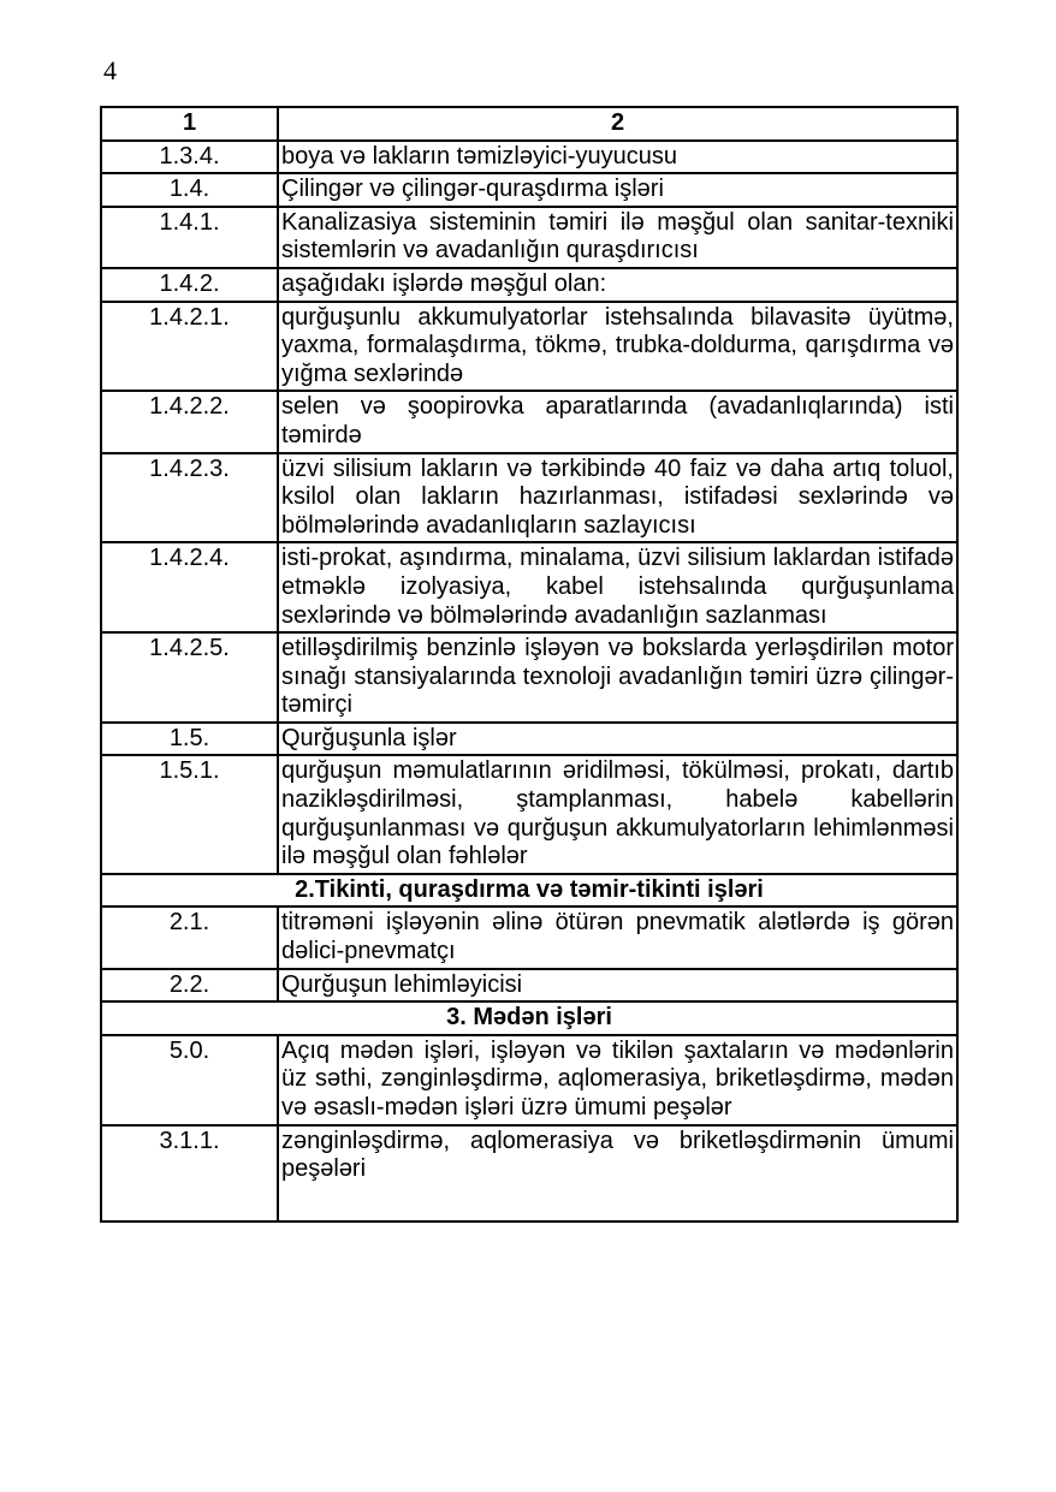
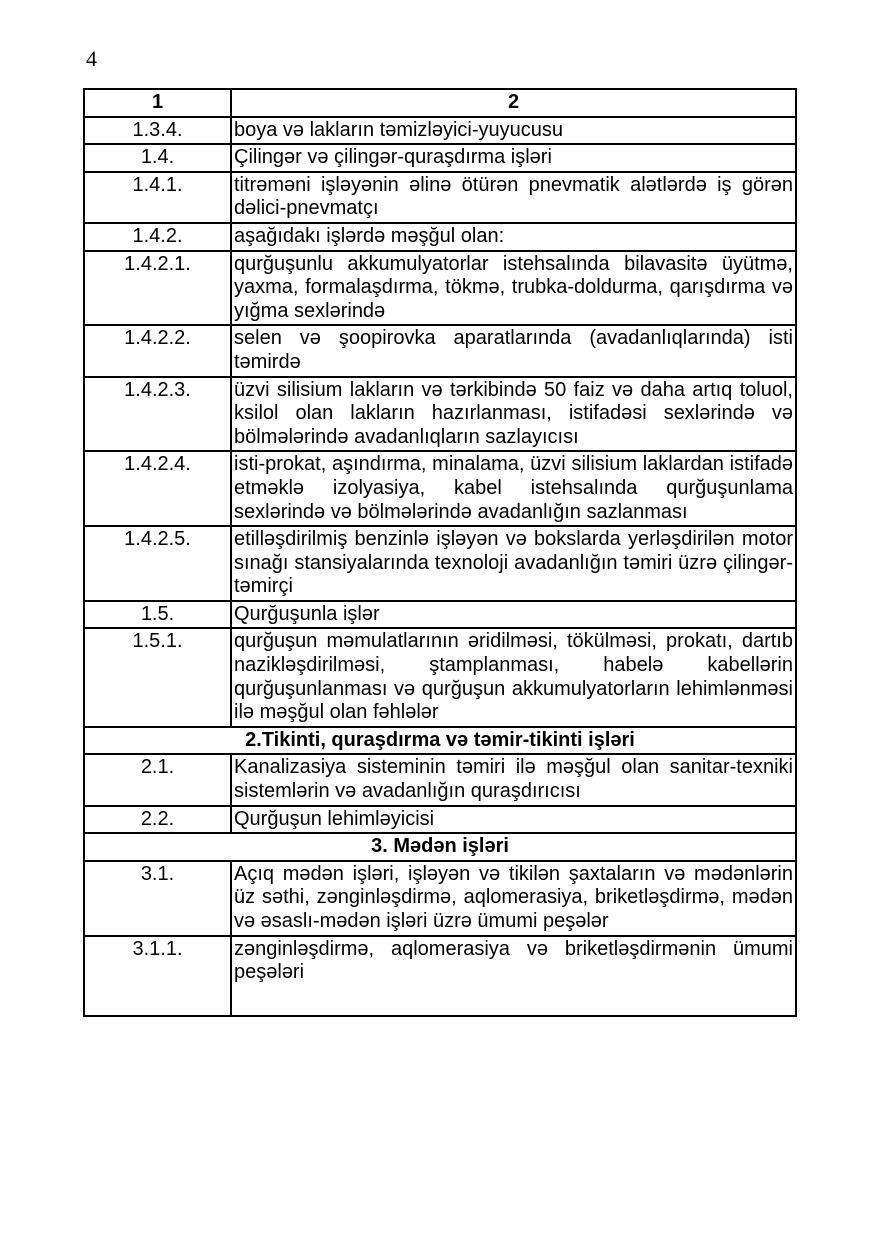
  4
  1	2
  1.3.4.	boya və lakların təmizləyici-yuyucusu
  1.4.	Çilingər və çilingər-quraşdırma işləri
- 1.4.1.	Kanalizasiya sisteminin təmiri ilə məşğul olan sanitar-texniki sistemlərin və avadanlığın quraşdırıcısı
+ 1.4.1.	titrəməni işləyənin əlinə ötürən pnevmatik alətlərdə iş görən dəlici-pnevmatçı
  1.4.2.	aşağıdakı işlərdə məşğul olan:
  1.4.2.1.	qurğuşunlu akkumulyatorlar istehsalında bilavasitə üyütmə, yaxma, formalaşdırma, tökmə, trubka-doldurma, qarışdırma və yığma sexlərində
  1.4.2.2.	selen və şoopirovka aparatlarında (avadanlıqlarında) isti təmirdə
- 1.4.2.3.	üzvi silisium lakların və tərkibində 40 faiz və daha artıq toluol, ksilol olan lakların hazırlanması, istifadəsi sexlərində və bölmələrində avadanlıqların sazlayıcısı
+ 1.4.2.3.	üzvi silisium lakların və tərkibində 50 faiz və daha artıq toluol, ksilol olan lakların hazırlanması, istifadəsi sexlərində və bölmələrində avadanlıqların sazlayıcısı
  1.4.2.4.	isti-prokat, aşındırma, minalama, üzvi silisium laklardan istifadə etməklə izolyasiya, kabel istehsalında qurğuşunlama sexlərində və bölmələrində avadanlığın sazlanması
  1.4.2.5.	etilləşdirilmiş benzinlə işləyən və bokslarda yerləşdirilən motor sınağı stansiyalarında texnoloji avadanlığın təmiri üzrə çilingər-təmirçi
  1.5.	Qurğuşunla işlər
  1.5.1.	qurğuşun məmulatlarının əridilməsi, tökülməsi, prokatı, dartıb nazikləşdirilməsi, ştamplanması, habelə kabellərin qurğuşunlanması və qurğuşun akkumulyatorların lehimlənməsi ilə məşğul olan fəhlələr
  2.Tikinti, quraşdırma və təmir-tikinti işləri
- 2.1.	titrəməni işləyənin əlinə ötürən pnevmatik alətlərdə iş görən dəlici-pnevmatçı
+ 2.1.	Kanalizasiya sisteminin təmiri ilə məşğul olan sanitar-texniki sistemlərin və avadanlığın quraşdırıcısı
  2.2.	Qurğuşun lehimləyicisi
  3. Mədən işləri
- 5.0.	Açıq mədən işləri, işləyən və tikilən şaxtaların və mədənlərin üz səthi, zənginləşdirmə, aqlomerasiya, briketləşdirmə, mədən və əsaslı-mədən işləri üzrə ümumi peşələr
+ 3.1.	Açıq mədən işləri, işləyən və tikilən şaxtaların və mədənlərin üz səthi, zənginləşdirmə, aqlomerasiya, briketləşdirmə, mədən və əsaslı-mədən işləri üzrə ümumi peşələr
  3.1.1.	zənginləşdirmə, aqlomerasiya və briketləşdirmənin ümumi peşələri
